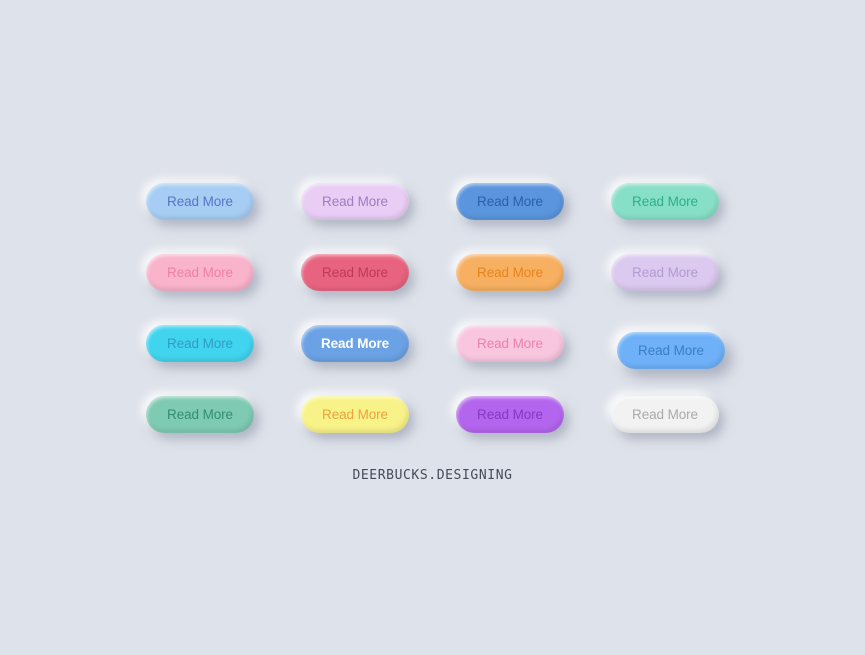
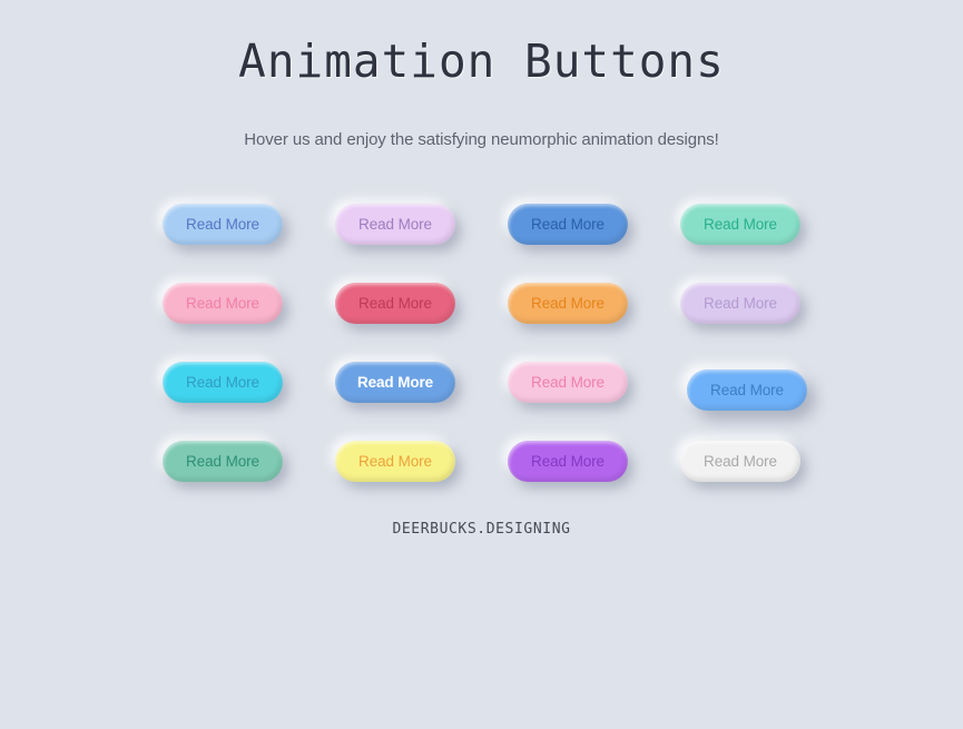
+ Animation Buttons
+ Hover us and enjoy the satisfying neumorphic animation designs!
  Read More
  Read More
  Read More
  Read More
  Read More
  Read More
  Read More
  Read More
  Read More
  Read More
  Read More
  Read More
  Read More
  Read More
  Read More
  Read More
  DEERBUCKS.DESIGNING
